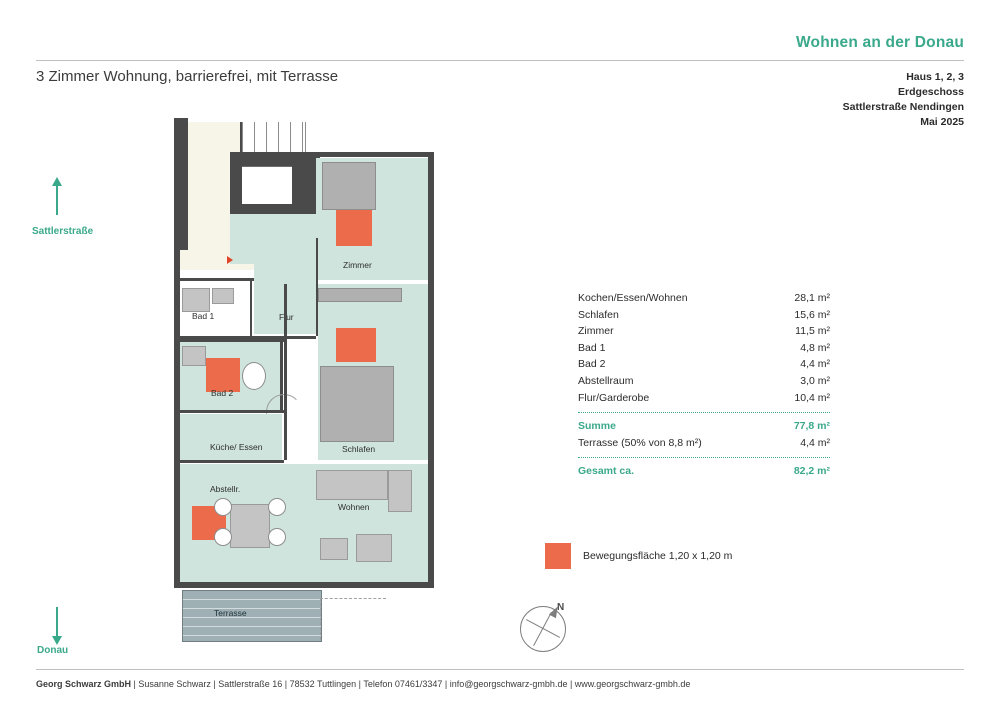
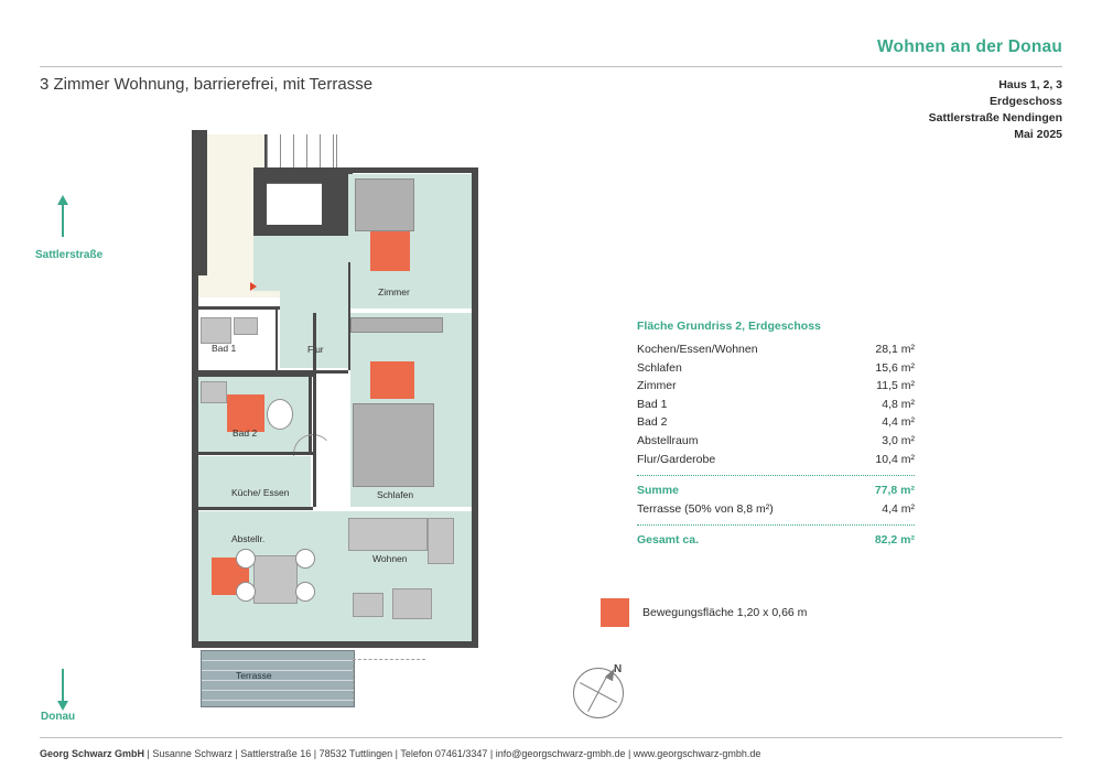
  Wohnen an der Donau
  3 Zimmer Wohnung, barrierefrei, mit Terrasse
  Haus 1, 2, 3
  Erdgeschoss
  Sattlerstraße Nendingen
  Mai 2025
  Sattlerstraße
  Donau
  N
  Zimmer
  Fur
  Bad 1
  Bad 2
  Küche/ Essen
  Schlafen
  Abstellr.
  Wohnen
  Terrasse
+ Fläche Grundriss 2, Erdgeschoss
  Kochen/Essen/Wohnen
  28,1 m²
  Schlafen
  15,6 m²
  Zimmer
  11,5 m²
  Bad 1
  4,8 m²
  Bad 2
  4,4 m²
  Abstellraum
  3,0 m²
  Flur/Garderobe
  10,4 m²
  Summe
  77,8 m²
  Terrasse (50% von 8,8 m²)
  4,4 m²
  Gesamt ca.
  82,2 m²
- Bewegungsfläche 1,20 x 1,20 m
+ Bewegungsfläche 1,20 x 0,66 m
  Georg Schwarz GmbH | Susanne Schwarz | Sattlerstraße 16 | 78532 Tuttlingen | Telefon 07461/3347 | info@georgschwarz-gmbh.de | www.georgschwarz-gmbh.de
